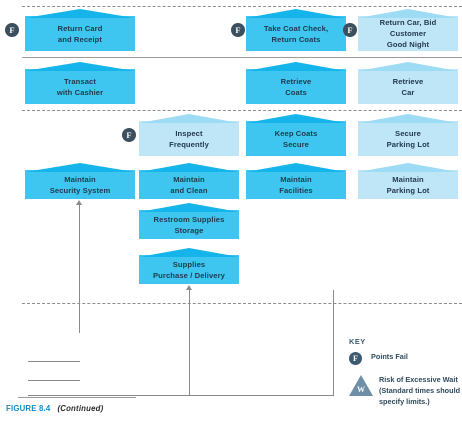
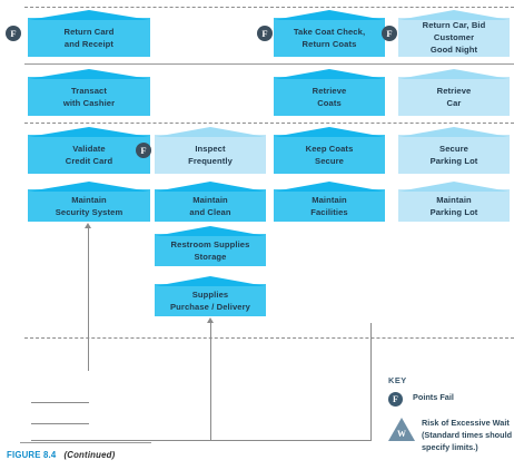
  Return Card
  and Receipt
  F
  Take Coat Check,
  Return Coats
  F
  Return Car, Bid Customer
  Good Night
  F
  Transact
  with Cashier
  Retrieve
  Coats
  Retrieve
  Car
+ Validate
+ Credit Card
  Inspect
  Frequently
  F
  Keep Coats
  Secure
  Secure
  Parking Lot
  Maintain
  Security System
  Maintain
  and Clean
  Maintain
  Facilities
  Maintain
  Parking Lot
  Restroom Supplies
  Storage
  Supplies
  Purchase / Delivery
  KEY
  F
  Points Fail
  W
  Risk of Excessive Wait
  (Standard times should
  specify limits.)
  FIGURE 8.4 (Continued)
